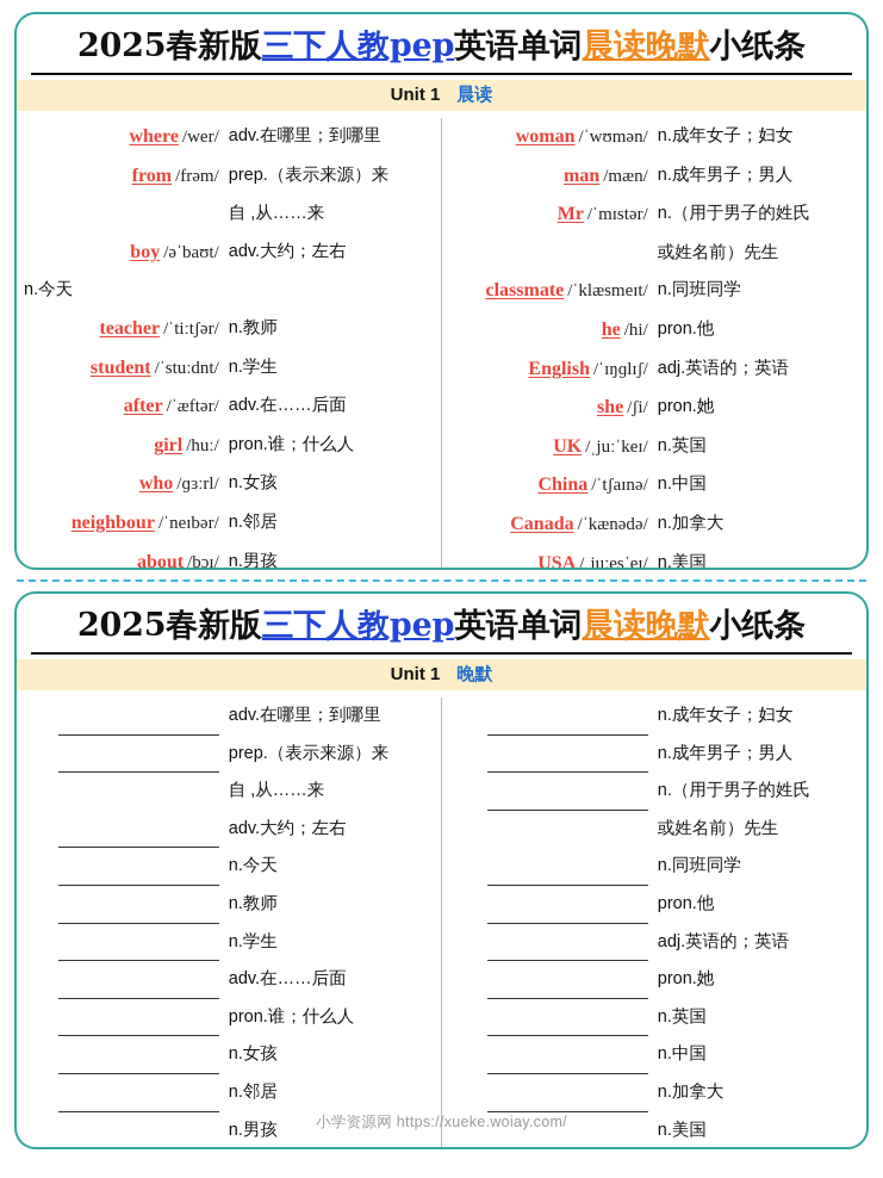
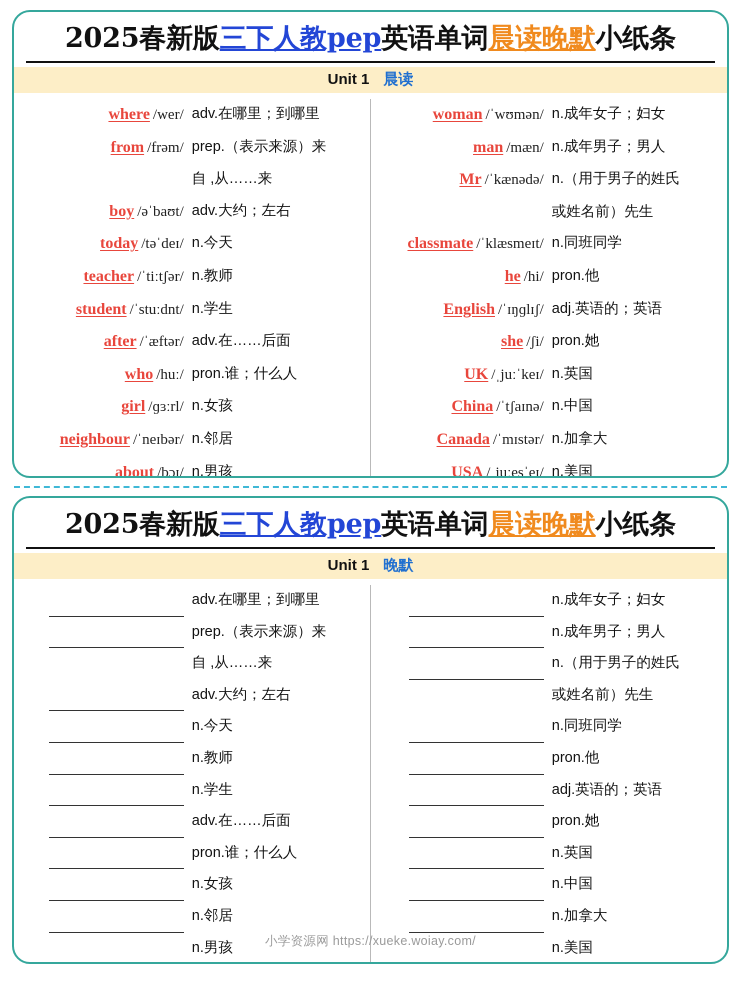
  2025春新版三下人教pep英语单词晨读晚默小纸条
  Unit 1 晨读
  where /wer/
  adv.在哪里；到哪里
  from /frəm/
  prep.（表示来源）来
  自 ,从……来
  boy /əˈbaʊt/
  adv.大约；左右
+ today /təˈdeɪ/
  n.今天
  teacher /ˈtiːtʃər/
  n.教师
  student /ˈstuːdnt/
  n.学生
  after /ˈæftər/
  adv.在……后面
- girl /huː/
+ who /huː/
  pron.谁；什么人
- who /ɡɜːrl/
+ girl /ɡɜːrl/
  n.女孩
  neighbour /ˈneɪbər/
  n.邻居
  about /bɔɪ/
  n.男孩
  woman /ˈwʊmən/
  n.成年女子；妇女
  man /mæn/
  n.成年男子；男人
- Mr /ˈmɪstər/
+ Mr /ˈkænədə/
  n.（用于男子的姓氏
  或姓名前）先生
  classmate /ˈklæsmeɪt/
  n.同班同学
  he /hi/
  pron.他
  English /ˈɪŋɡlɪʃ/
  adj.英语的；英语
  she /ʃi/
  pron.她
  UK /ˌjuːˈkeɪ/
  n.英国
  China /ˈtʃaɪnə/
  n.中国
- Canada /ˈkænədə/
+ Canada /ˈmɪstər/
  n.加拿大
  USA /ˌjuːesˈeɪ/
  n.美国
  2025春新版三下人教pep英语单词晨读晚默小纸条
  Unit 1 晚默
  adv.在哪里；到哪里
  prep.（表示来源）来
  自 ,从……来
  adv.大约；左右
  n.今天
  n.教师
  n.学生
  adv.在……后面
  pron.谁；什么人
  n.女孩
  n.邻居
  n.男孩
  n.成年女子；妇女
  n.成年男子；男人
  n.（用于男子的姓氏
  或姓名前）先生
  n.同班同学
  pron.他
  adj.英语的；英语
  pron.她
  n.英国
  n.中国
  n.加拿大
  n.美国
  小学资源网 https://xueke.woiay.com/
